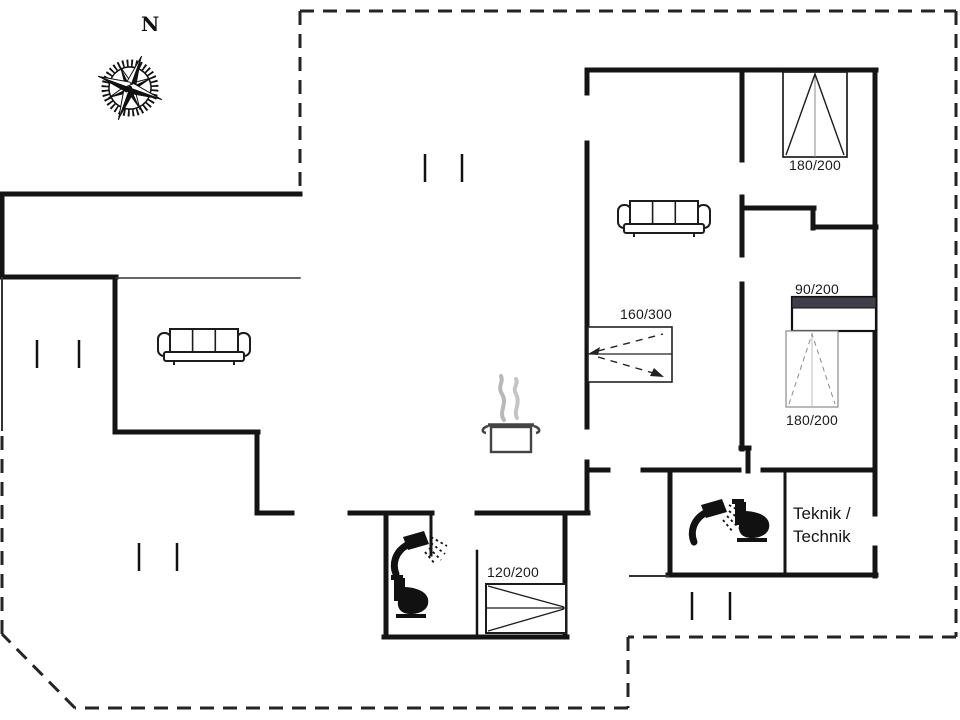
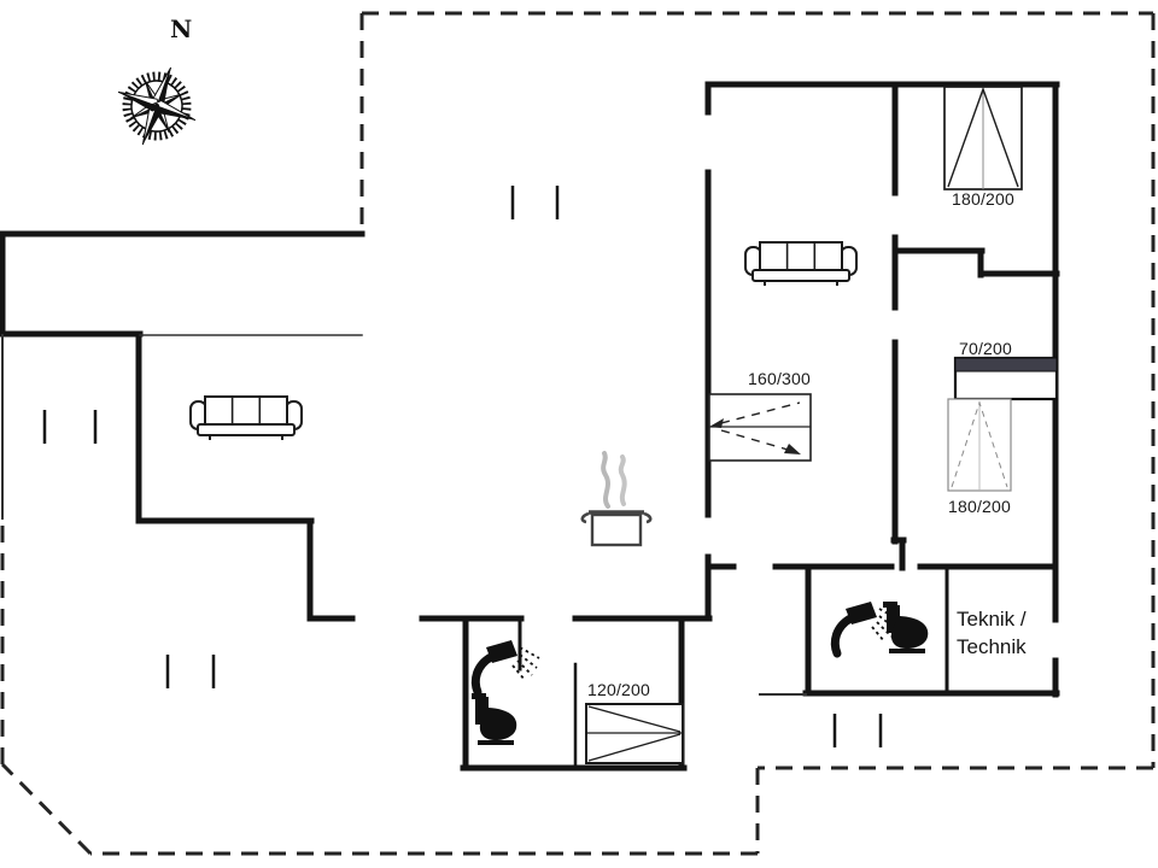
  N
  180/200
- 90/200
+ 70/200
  180/200
  160/300
  120/200
  Teknik /
  Technik
